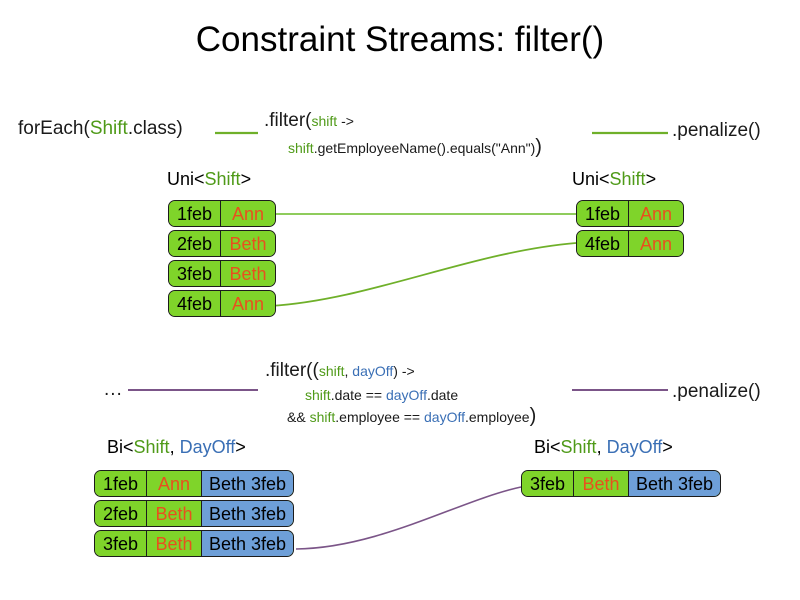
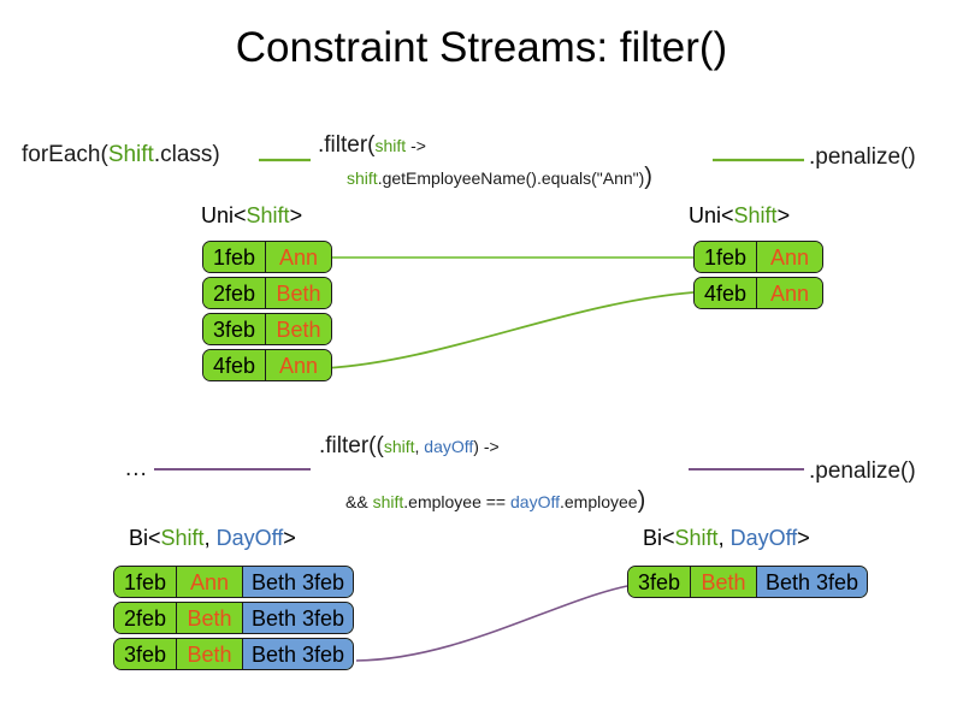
  Constraint Streams: filter()
  forEach(Shift.class)
  .filter(shift ->
  shift.getEmployeeName().equals("Ann"))
  .penalize()
  Uni<Shift>
  Uni<Shift>
  1feb
  Ann
  2feb
  Beth
  3feb
  Beth
  4feb
  Ann
  1feb
  Ann
  4feb
  Ann
  ...
  .filter((shift, dayOff) ->
- shift.date == dayOff.date
  && shift.employee == dayOff.employee)
  .penalize()
  Bi<Shift, DayOff>
  Bi<Shift, DayOff>
  1feb
  Ann
  Beth 3feb
  2feb
  Beth
  Beth 3feb
  3feb
  Beth
  Beth 3feb
  3feb
  Beth
  Beth 3feb
